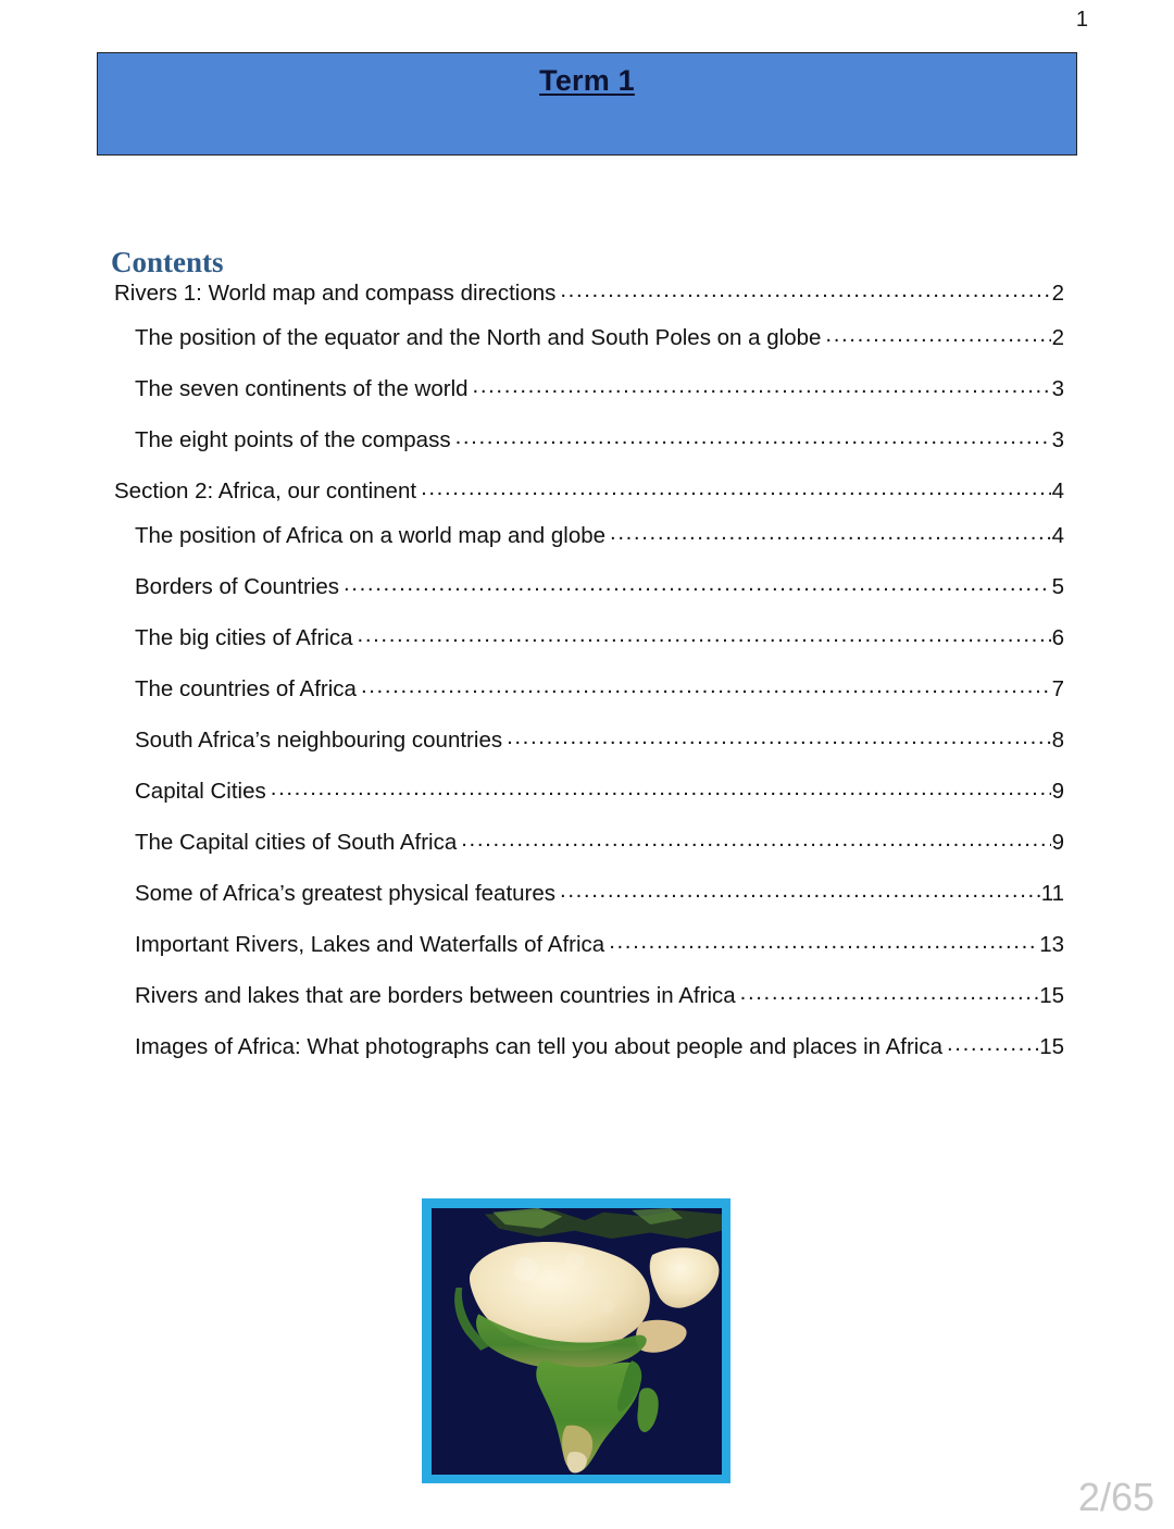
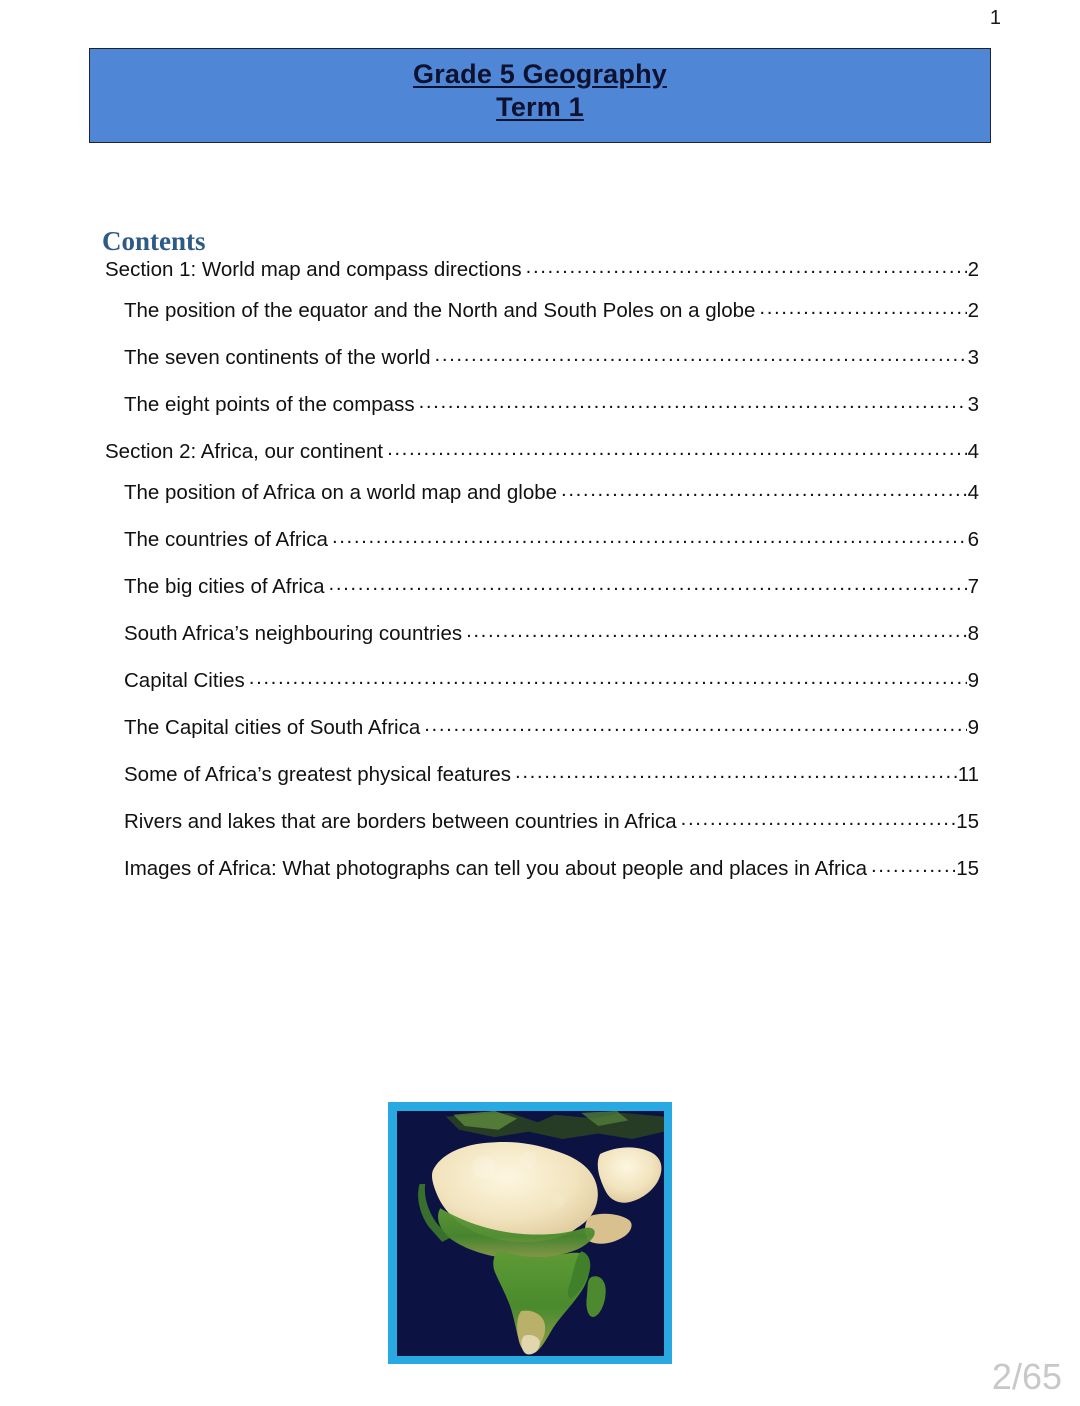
  1
+ Grade 5 Geography
  Term 1
  Contents
- Rivers 1: World map and compass directions
+ Section 1: World map and compass directions
  2
  The position of the equator and the North and South Poles on a globe
  2
  The seven continents of the world
  3
  The eight points of the compass
  3
  Section 2: Africa, our continent
  4
  The position of Africa on a world map and globe
  4
- Borders of Countries
- 5
- The big cities of Africa
+ The countries of Africa
  6
- The countries of Africa
+ The big cities of Africa
  7
  South Africa’s neighbouring countries
  8
  Capital Cities
  9
  The Capital cities of South Africa
  9
  Some of Africa’s greatest physical features
  11
- Important Rivers, Lakes and Waterfalls of Africa
- 13
  Rivers and lakes that are borders between countries in Africa
  15
  Images of Africa: What photographs can tell you about people and places in Africa
  15
  2/65
